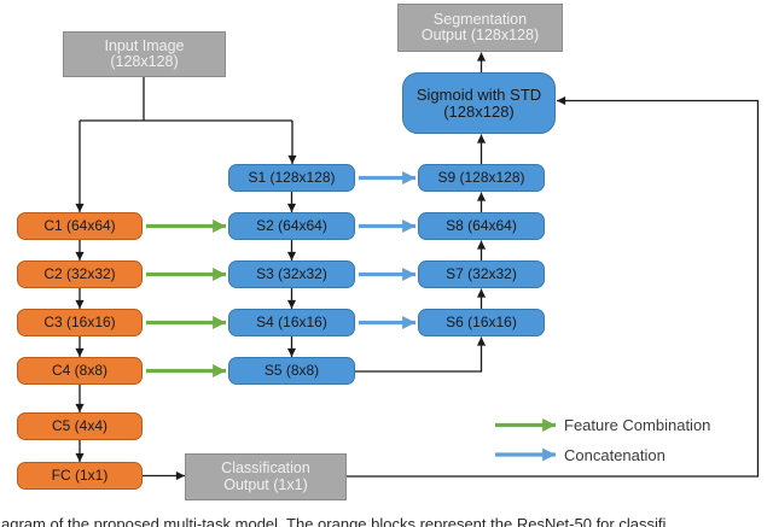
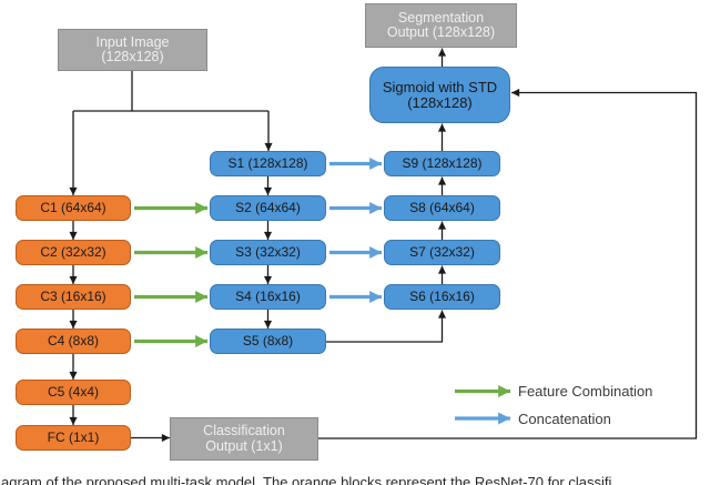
  Input Image
  (128x128)
  Segmentation
  Output (128x128)
  Sigmoid with STD
  (128x128)
  S1 (128x128)
  S9 (128x128)
  C1 (64x64)
  S2 (64x64)
  S8 (64x64)
  C2 (32x32)
  S3 (32x32)
  S7 (32x32)
  C3 (16x16)
  S4 (16x16)
  S6 (16x16)
  C4 (8x8)
  S5 (8x8)
  C5 (4x4)
  FC (1x1)
  Classification
  Output (1x1)
  Feature Combination
  Concatenation
- agram of the proposed multi-task model. The orange blocks represent the ResNet-50 for classifi
+ agram of the proposed multi-task model. The orange blocks represent the ResNet-70 for classifi
